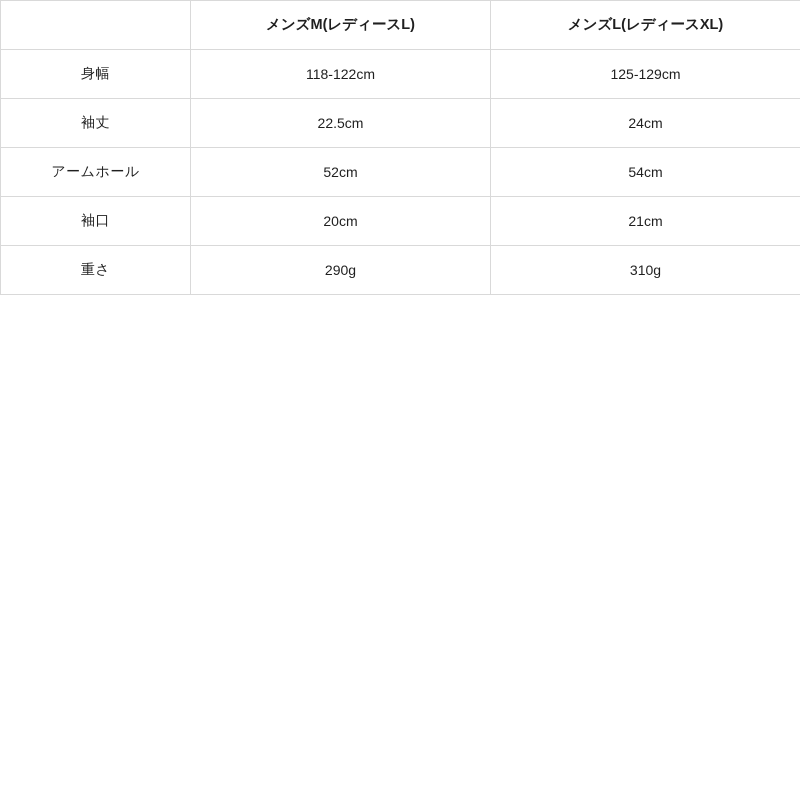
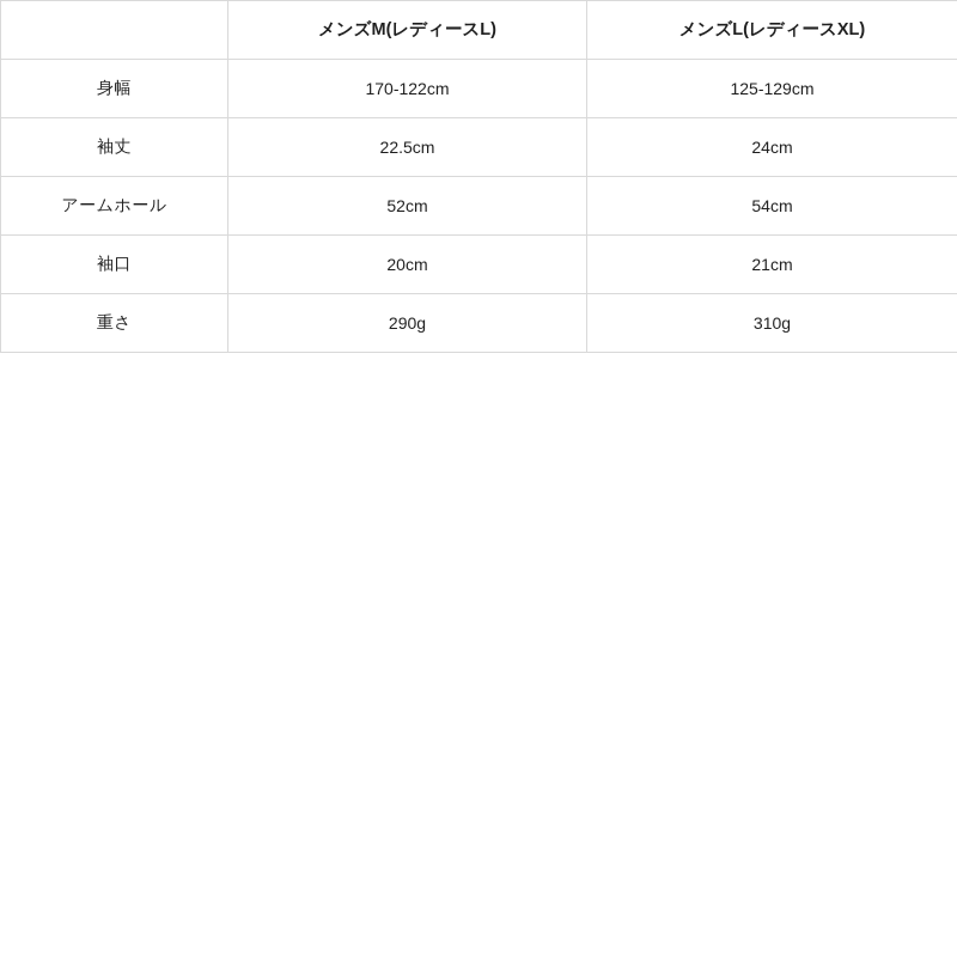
  	メンズM(レディースL)	メンズL(レディースXL)
- 身幅	118-122cm	125-129cm
+ 身幅	170-122cm	125-129cm
  袖丈	22.5cm	24cm
  アームホール	52cm	54cm
  袖口	20cm	21cm
  重さ	290g	310g
